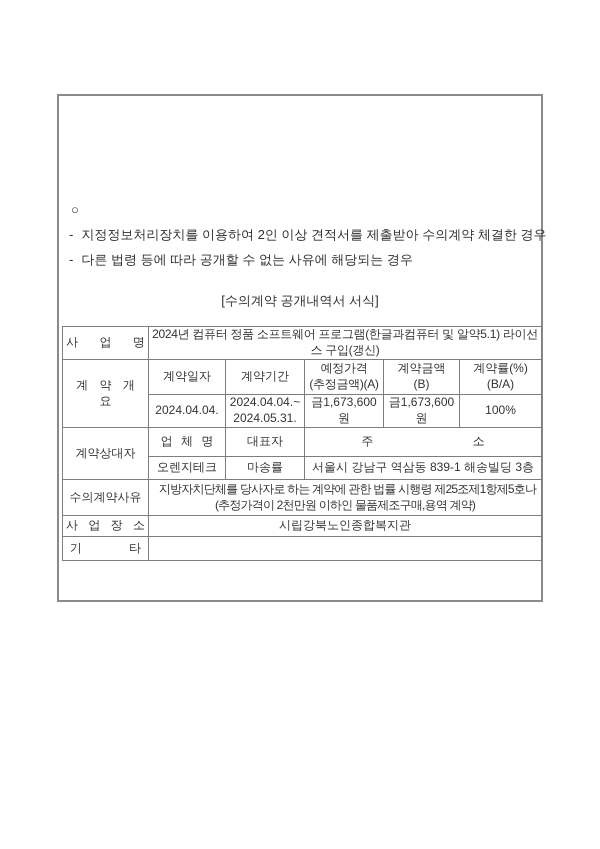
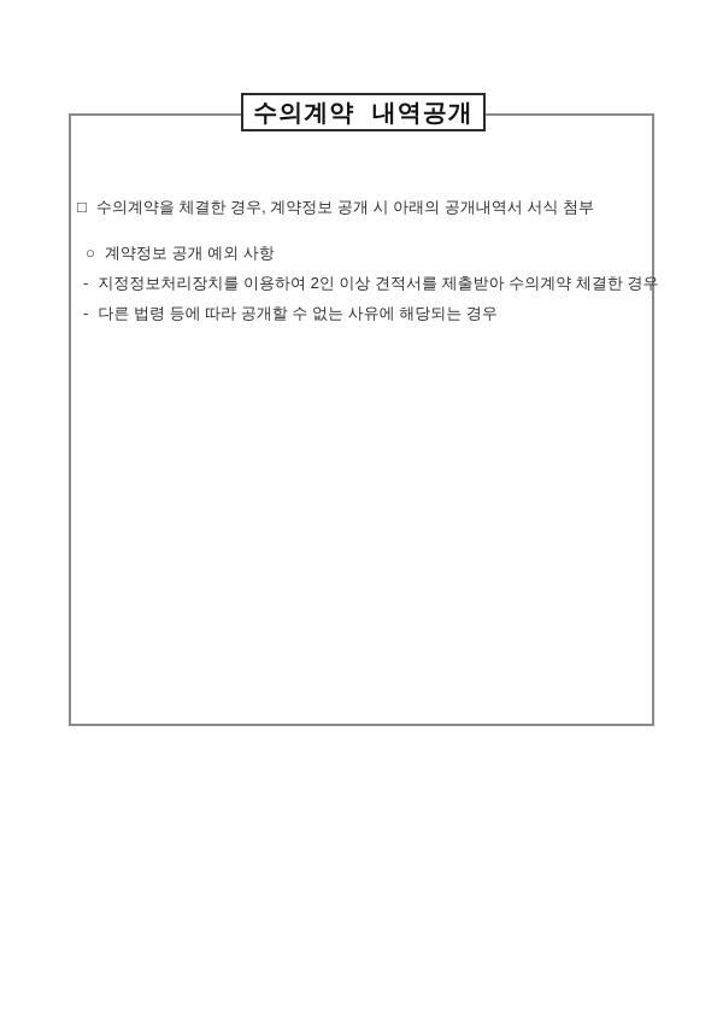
+ 수의계약 내역공개
+ □
+ 수의계약을 체결한 경우, 계약정보 공개 시 아래의 공개내역서 서식 첨부
  ○
+ 계약정보 공개 예외 사항
  -
  지정정보처리장치를 이용하여 2인 이상 견적서를 제출받아 수의계약 체결한 경우
  -
  다른 법령 등에 따라 공개할 수 없는 사유에 해당되는 경우
- [수의계약 공개내역서 서식]
- 사 업 명	2024년 컴퓨터 정품 소프트웨어 프로그램(한글과컴퓨터 및 알약5.1) 라이선스 구입(갱신)
- 계 약 개 요	계약일자	계약기간	예정가격 (추정금액)(A)	계약금액 (B)	계약률(%) (B/A)
- 2024.04.04.	2024.04.04.~ 2024.05.31.	금1,673,600원	금1,673,600원	100%
- 계약상대자	업 체 명	대표자	주 소
- 오렌지테크	마송률	서울시 강남구 역삼동 839-1 해송빌딩 3층
- 수의계약사유	지방자치단체를 당사자로 하는 계약에 관한 법률 시행령 제25조제1항제5호나(추정가격이 2천만원 이하인 물품제조구매,용역 계약)
- 사 업 장 소	시립강북노인종합복지관
- 기 타
